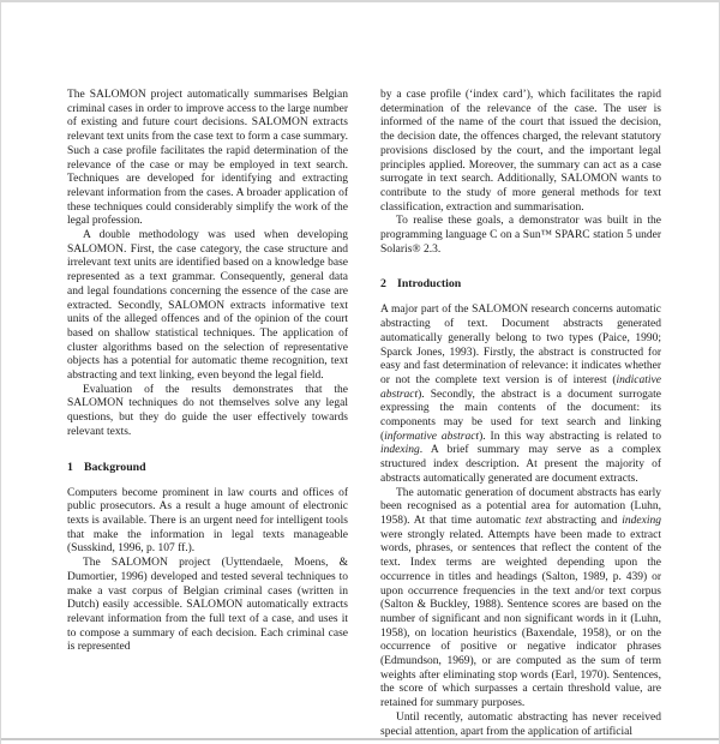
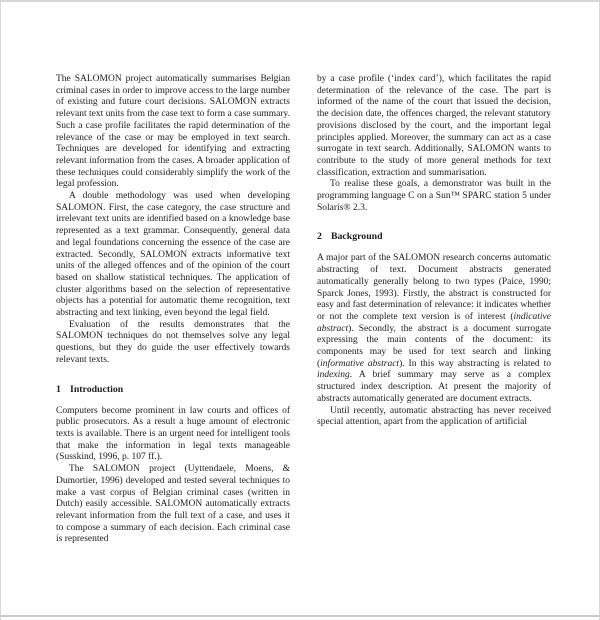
  The SALOMON project automatically summarises Belgian criminal cases in order to improve access to the large number of existing and future court decisions. SALOMON extracts relevant text units from the case text to form a case summary. Such a case profile facilitates the rapid determination of the relevance of the case or may be employed in text search. Techniques are developed for identifying and extracting relevant information from the cases. A broader application of these techniques could considerably simplify the work of the legal profession.
  A double methodology was used when developing SALOMON. First, the case category, the case structure and irrelevant text units are identified based on a knowledge base represented as a text grammar. Consequently, general data and legal foundations concerning the essence of the case are extracted. Secondly, SALOMON extracts informative text units of the alleged offences and of the opinion of the court based on shallow statistical techniques. The application of cluster algorithms based on the selection of representative objects has a potential for automatic theme recognition, text abstracting and text linking, even beyond the legal field.
  Evaluation of the results demonstrates that the SALOMON techniques do not themselves solve any legal questions, but they do guide the user effectively towards relevant texts.
- 1 Background
+ 1 Introduction
  Computers become prominent in law courts and offices of public prosecutors. As a result a huge amount of electronic texts is available. There is an urgent need for intelligent tools that make the information in legal texts manageable (Susskind, 1996, p. 107 ff.).
  The SALOMON project (Uyttendaele, Moens, & Dumortier, 1996) developed and tested several techniques to make a vast corpus of Belgian criminal cases (written in Dutch) easily accessible. SALOMON automatically extracts relevant information from the full text of a case, and uses it to compose a summary of each decision. Each criminal case is represented
- by a case profile (‘index card’), which facilitates the rapid determination of the relevance of the case. The user is informed of the name of the court that issued the decision, the decision date, the offences charged, the relevant statutory provisions disclosed by the court, and the important legal principles applied. Moreover, the summary can act as a case surrogate in text search. Additionally, SALOMON wants to contribute to the study of more general methods for text classification, extraction and summarisation.
+ by a case profile (‘index card’), which facilitates the rapid determination of the relevance of the case. The part is informed of the name of the court that issued the decision, the decision date, the offences charged, the relevant statutory provisions disclosed by the court, and the important legal principles applied. Moreover, the summary can act as a case surrogate in text search. Additionally, SALOMON wants to contribute to the study of more general methods for text classification, extraction and summarisation.
  To realise these goals, a demonstrator was built in the programming language C on a Sun™ SPARC station 5 under Solaris® 2.3.
- 2 Introduction
+ 2 Background
  A major part of the SALOMON research concerns automatic abstracting of text. Document abstracts generated automatically generally belong to two types (Paice, 1990; Sparck Jones, 1993). Firstly, the abstract is constructed for easy and fast determination of relevance: it indicates whether or not the complete text version is of interest (indicative abstract). Secondly, the abstract is a document surrogate expressing the main contents of the document: its components may be used for text search and linking (informative abstract). In this way abstracting is related to indexing. A brief summary may serve as a complex structured index description. At present the majority of abstracts automatically generated are document extracts.
- The automatic generation of document abstracts has early been recognised as a potential area for automation (Luhn, 1958). At that time automatic text abstracting and indexing were strongly related. Attempts have been made to extract words, phrases, or sentences that reflect the content of the text. Index terms are weighted depending upon the occurrence in titles and headings (Salton, 1989, p. 439) or upon occurrence frequencies in the text and/or text corpus (Salton & Buckley, 1988). Sentence scores are based on the number of significant and non significant words in it (Luhn, 1958), on location heuristics (Baxendale, 1958), or on the occurrence of positive or negative indicator phrases (Edmundson, 1969), or are computed as the sum of term weights after eliminating stop words (Earl, 1970). Sentences, the score of which surpasses a certain threshold value, are retained for summary purposes.
  Until recently, automatic abstracting has never received special attention, apart from the application of artificial
